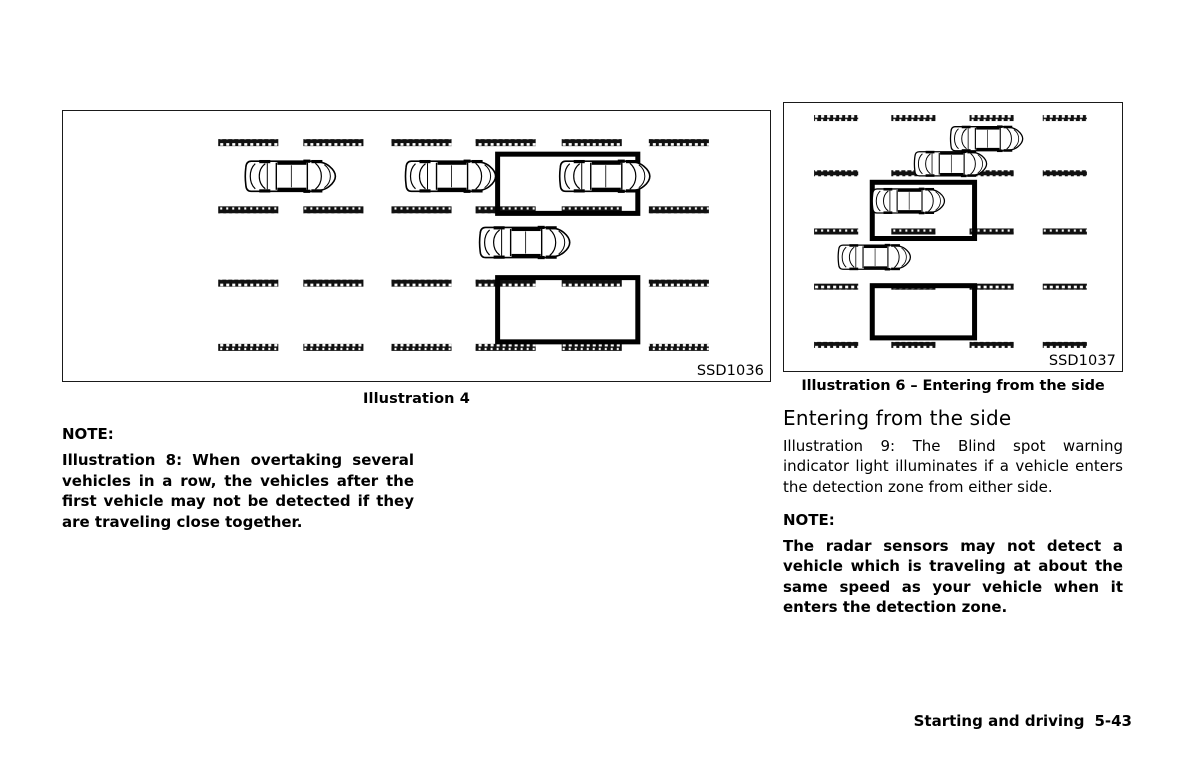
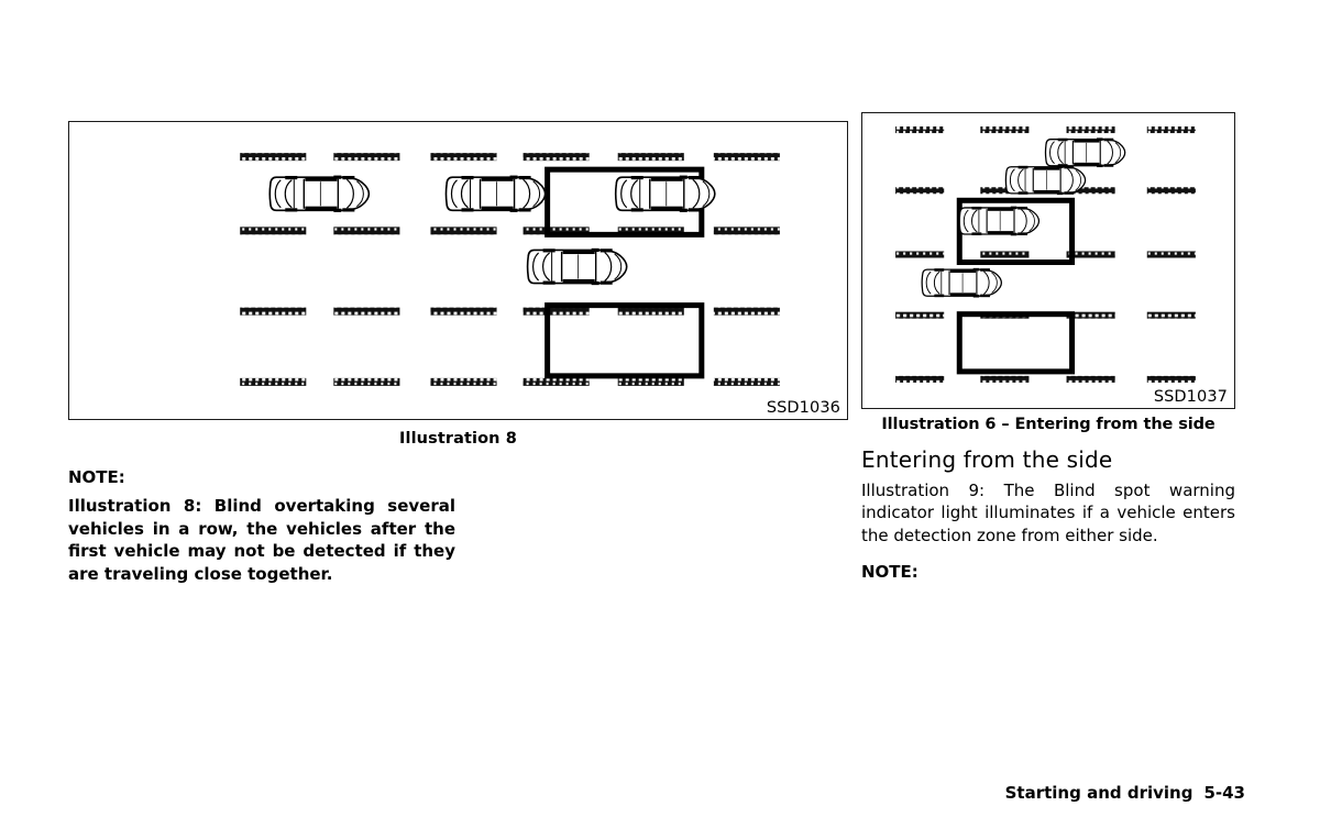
  SSD1036
- Illustration 4
+ Illustration 8
  NOTE:
- Illustration 8: When overtaking several vehicles in a row, the vehicles after the first vehicle may not be detected if they are traveling close together.
+ Illustration 8: Blind overtaking several vehicles in a row, the vehicles after the first vehicle may not be detected if they are traveling close together.
  SSD1037
  Illustration 6 – Entering from the side
  Entering from the side
  Illustration 9: The Blind spot warning indicator light illuminates if a vehicle enters the detection zone from either side.
  NOTE:
- The radar sensors may not detect a vehicle which is traveling at about the same speed as your vehicle when it enters the detection zone.
  Starting and driving 5-43
